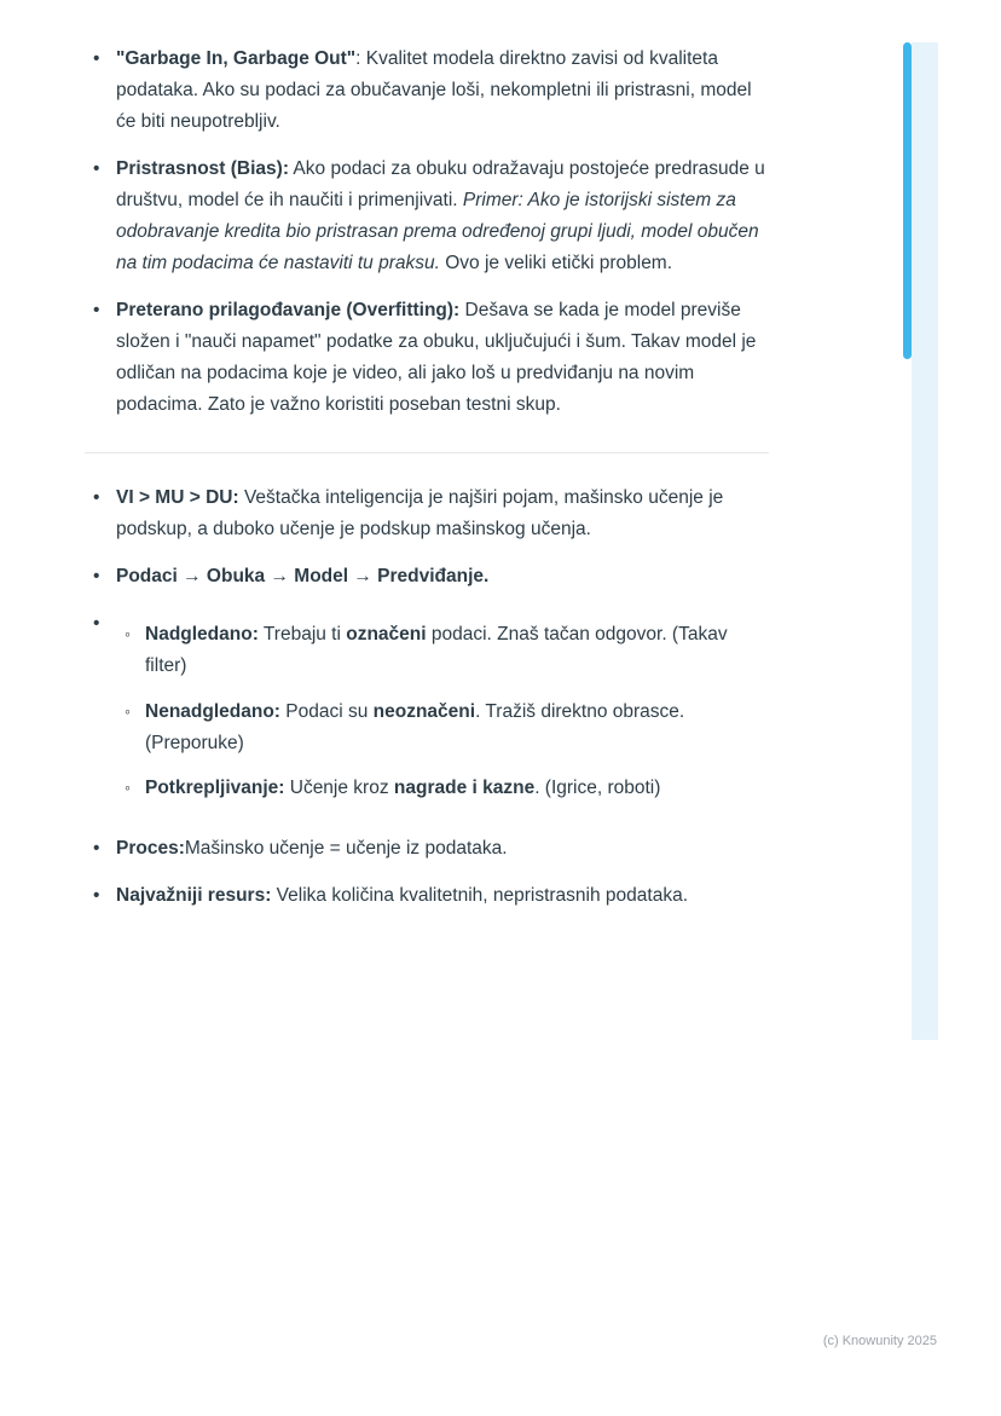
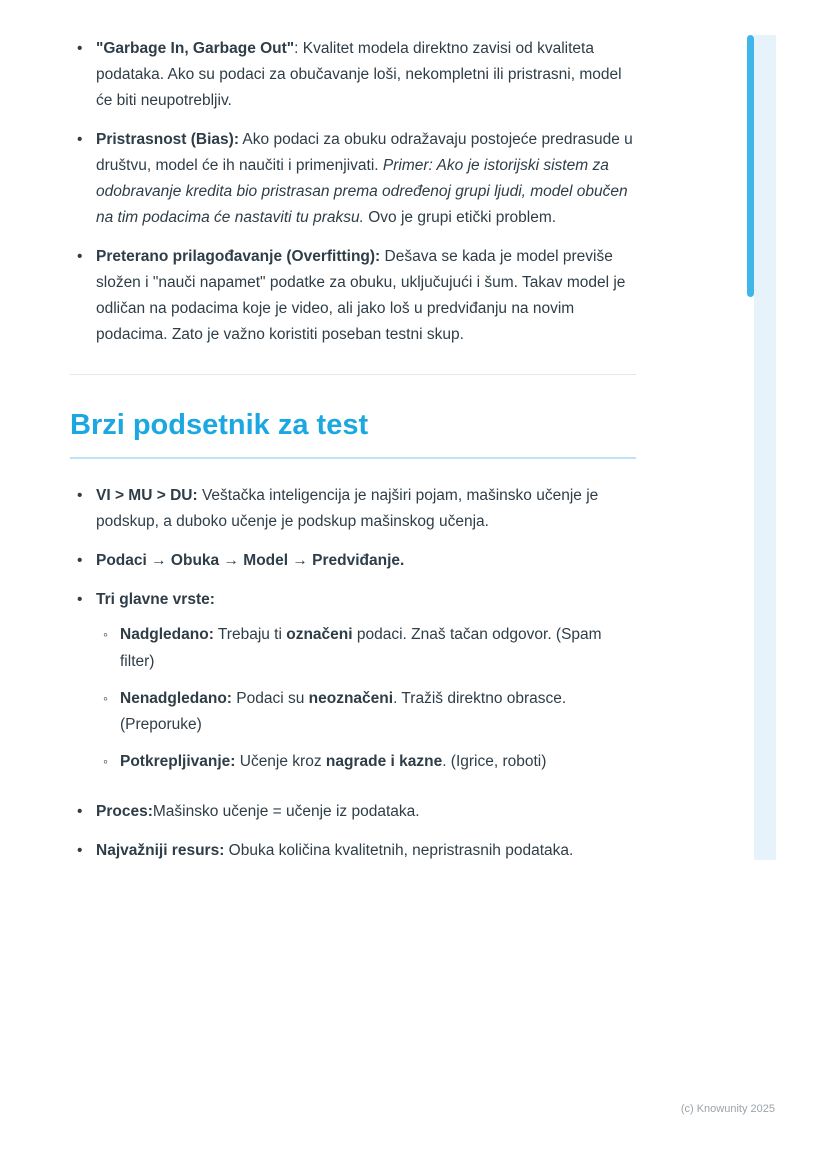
  •
  "Garbage In, Garbage Out": Kvalitet modela direktno zavisi od kvaliteta podataka. Ako su podaci za obučavanje loši, nekompletni ili pristrasni, model će biti neupotrebljiv.
  •
- Pristrasnost (Bias): Ako podaci za obuku odražavaju postojeće predrasude u društvu, model će ih naučiti i primenjivati. Primer: Ako je istorijski sistem za odobravanje kredita bio pristrasan prema određenoj grupi ljudi, model obučen na tim podacima će nastaviti tu praksu. Ovo je veliki etički problem.
+ Pristrasnost (Bias): Ako podaci za obuku odražavaju postojeće predrasude u društvu, model će ih naučiti i primenjivati. Primer: Ako je istorijski sistem za odobravanje kredita bio pristrasan prema određenoj grupi ljudi, model obučen na tim podacima će nastaviti tu praksu. Ovo je grupi etički problem.
  •
  Preterano prilagođavanje (Overfitting): Dešava se kada je model previše složen i "nauči napamet" podatke za obuku, uključujući i šum. Takav model je odličan na podacima koje je video, ali jako loš u predviđanju na novim podacima. Zato je važno koristiti poseban testni skup.
+ Brzi podsetnik za test
  •
  VI > MU > DU: Veštačka inteligencija je najširi pojam, mašinsko učenje je podskup, a duboko učenje je podskup mašinskog učenja.
  •
  Podaci → Obuka → Model → Predviđanje.
  •
+ Tri glavne vrste:
  ◦
- Nadgledano: Trebaju ti označeni podaci. Znaš tačan odgovor. (Takav filter)
+ Nadgledano: Trebaju ti označeni podaci. Znaš tačan odgovor. (Spam filter)
  ◦
  Nenadgledano: Podaci su neoznačeni. Tražiš direktno obrasce. (Preporuke)
  ◦
  Potkrepljivanje: Učenje kroz nagrade i kazne. (Igrice, roboti)
  •
  Proces:Mašinsko učenje = učenje iz podataka.
  •
- Najvažniji resurs: Velika količina kvalitetnih, nepristrasnih podataka.
+ Najvažniji resurs: Obuka količina kvalitetnih, nepristrasnih podataka.
  (c) Knowunity 2025
